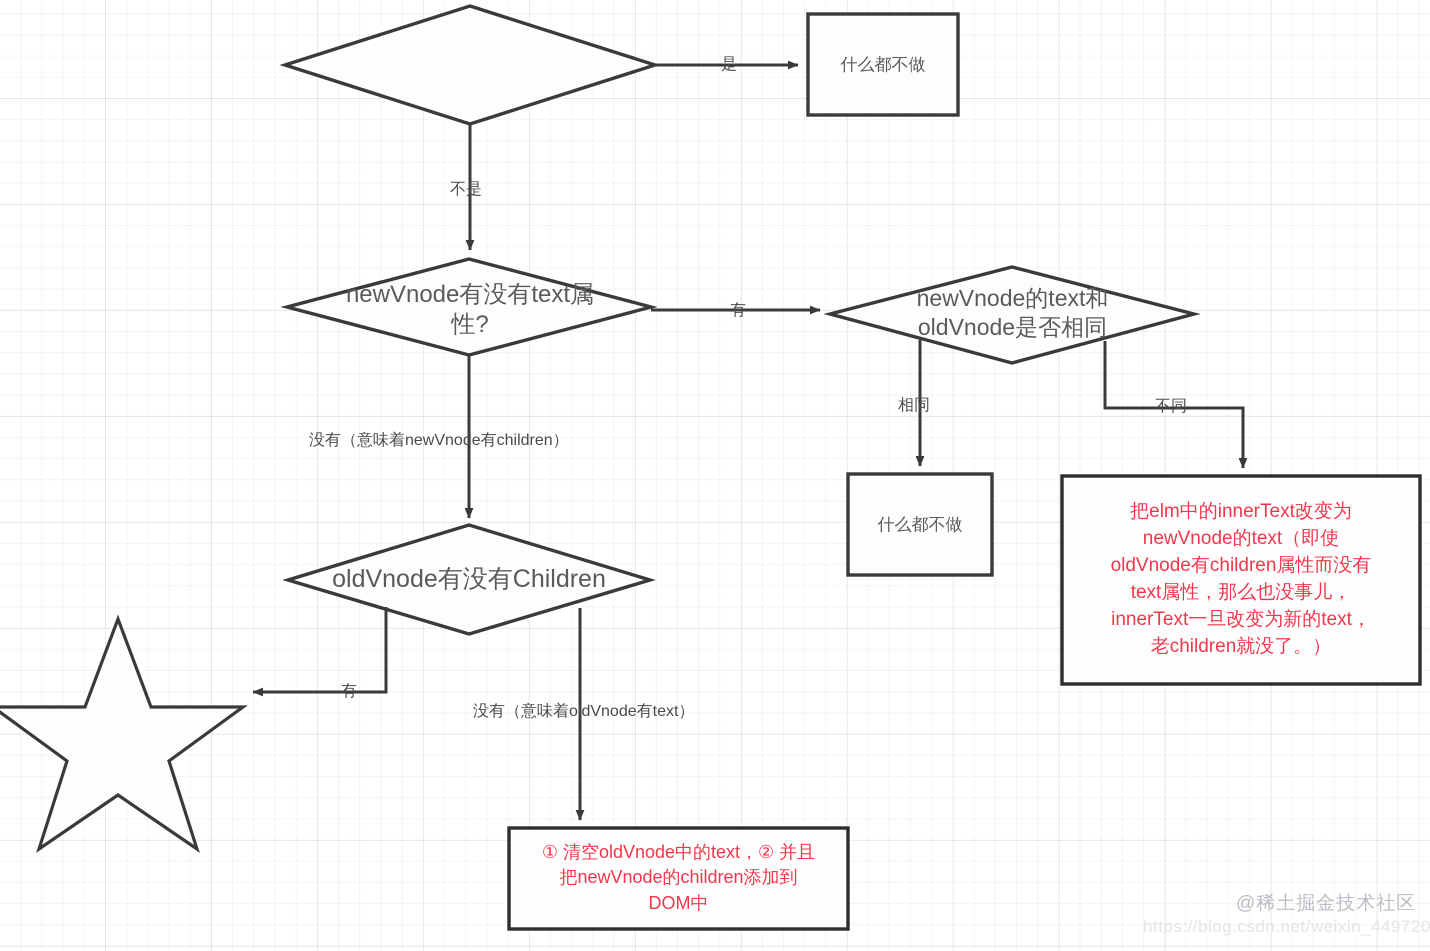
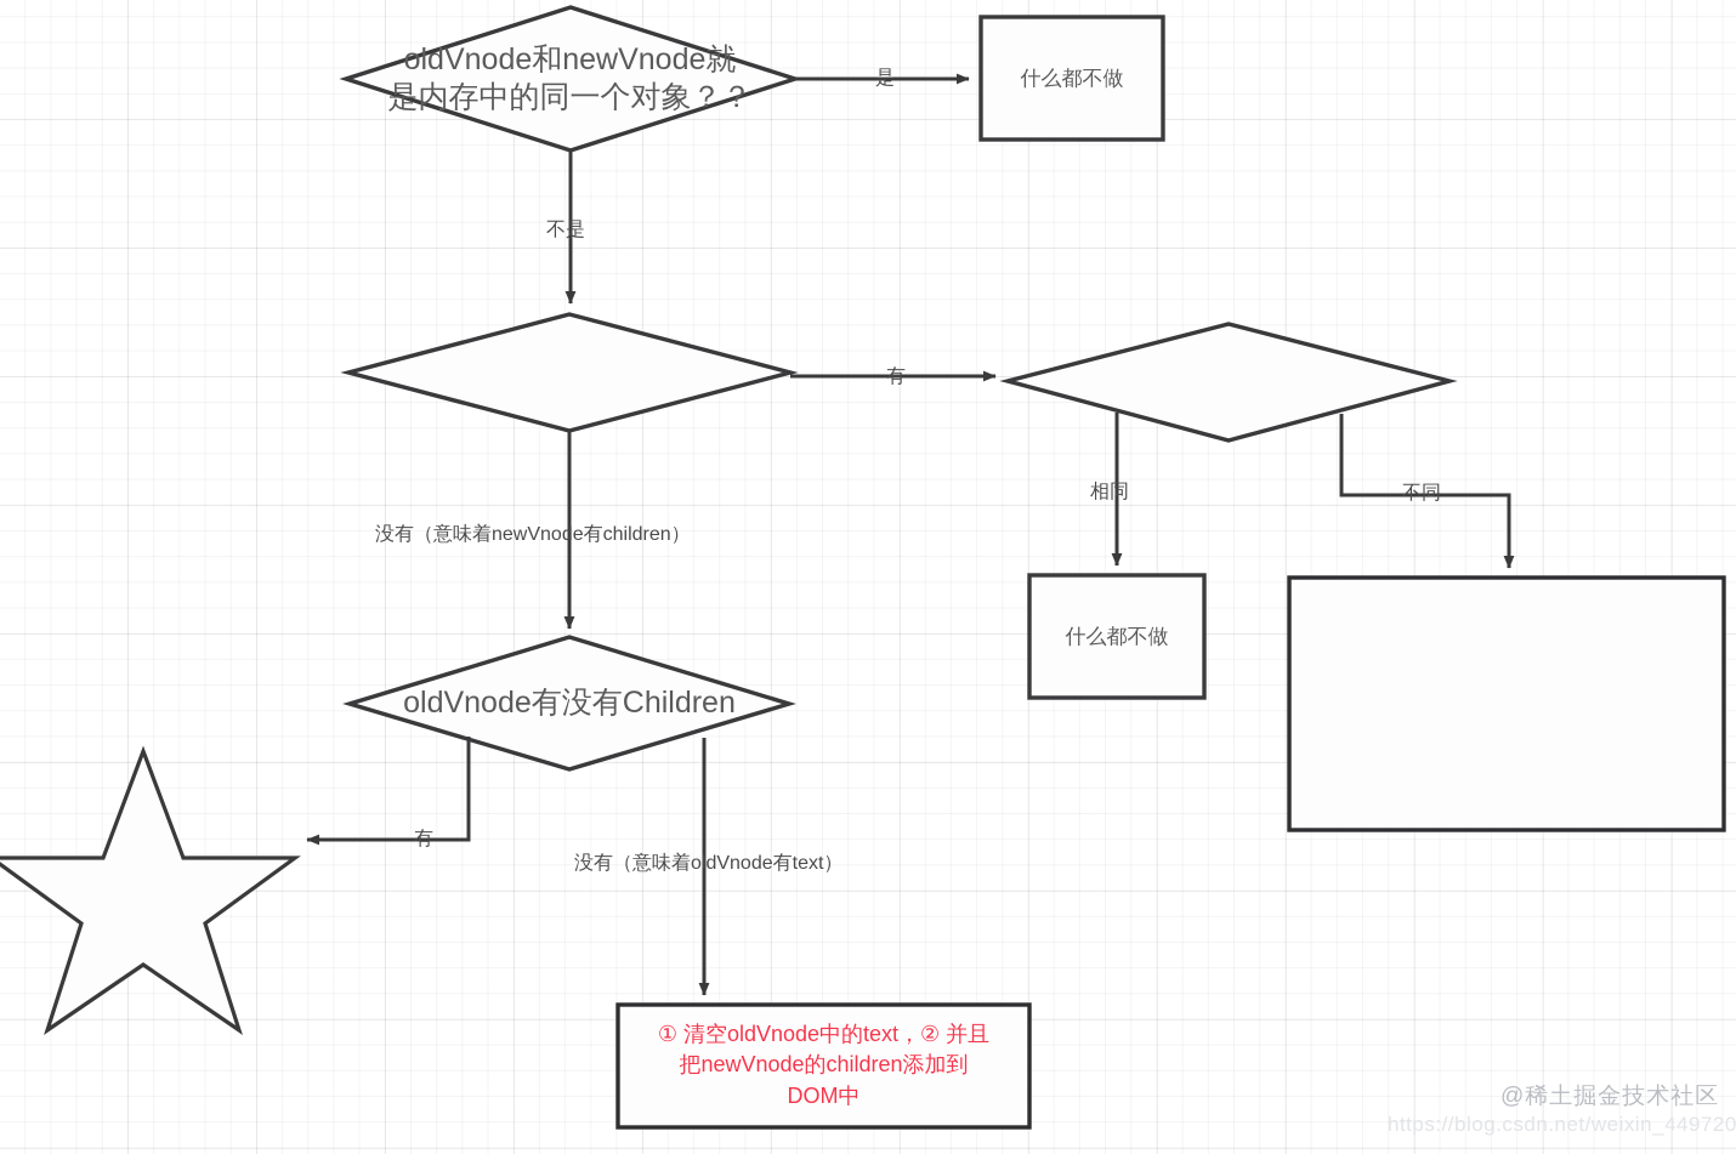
+ oldVnode和newVnode就
+ 是内存中的同一个对象？？
  什么都不做
- newVnode有没有text属
- 性?
- newVnode的text和
- oldVnode是否相同
  什么都不做
- 把elm中的innerText改变为
- newVnode的text（即使
- oldVnode有children属性而没有
- text属性，那么也没事儿，
- innerText一旦改变为新的text，
- 老children就没了。）
  oldVnode有没有Children
  ① 清空oldVnode中的text，② 并且
  把newVnode的children添加到
  DOM中
  是
  不是
  有
  没有（意味着newVnode有children）
  相同
  不同
  有
  没有（意味着oldVnode有text）
  @稀土掘金技术社区
  https://blog.csdn.net/weixin_449720
